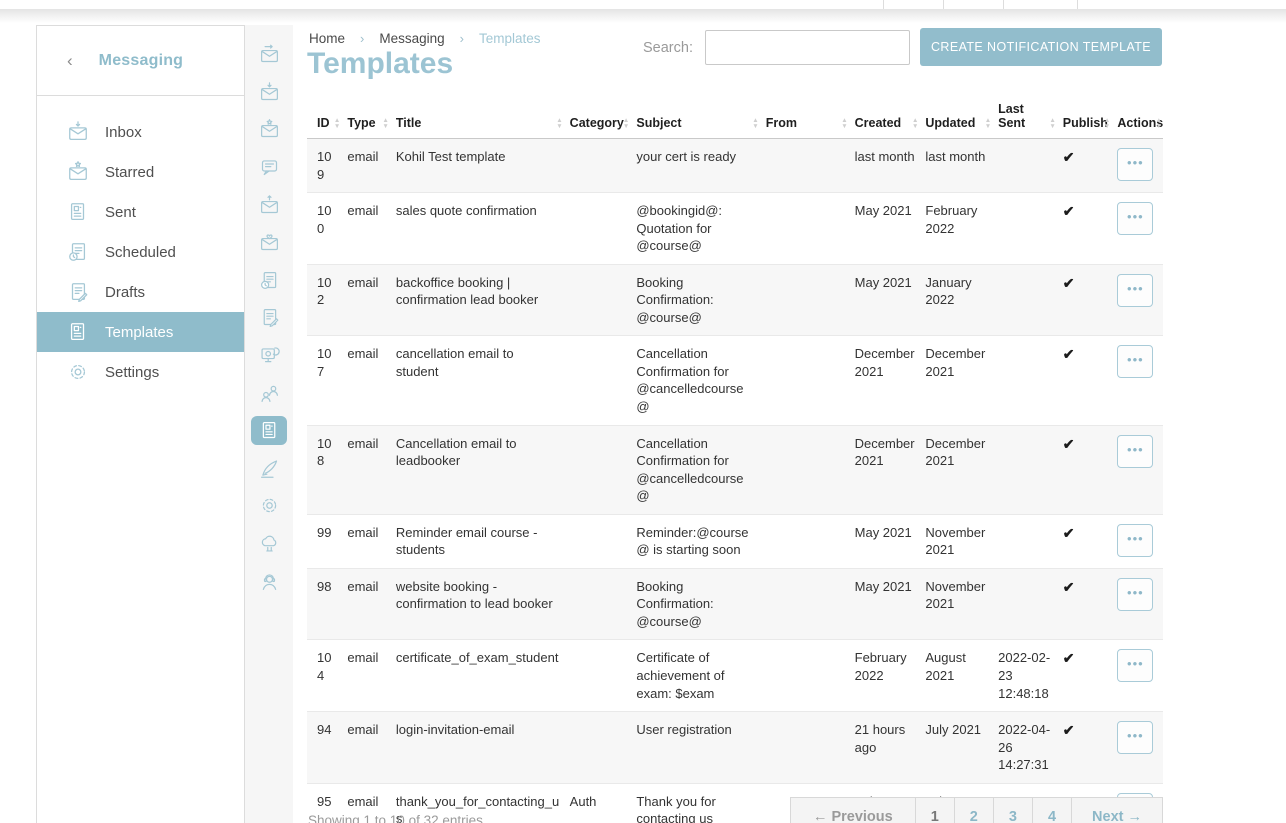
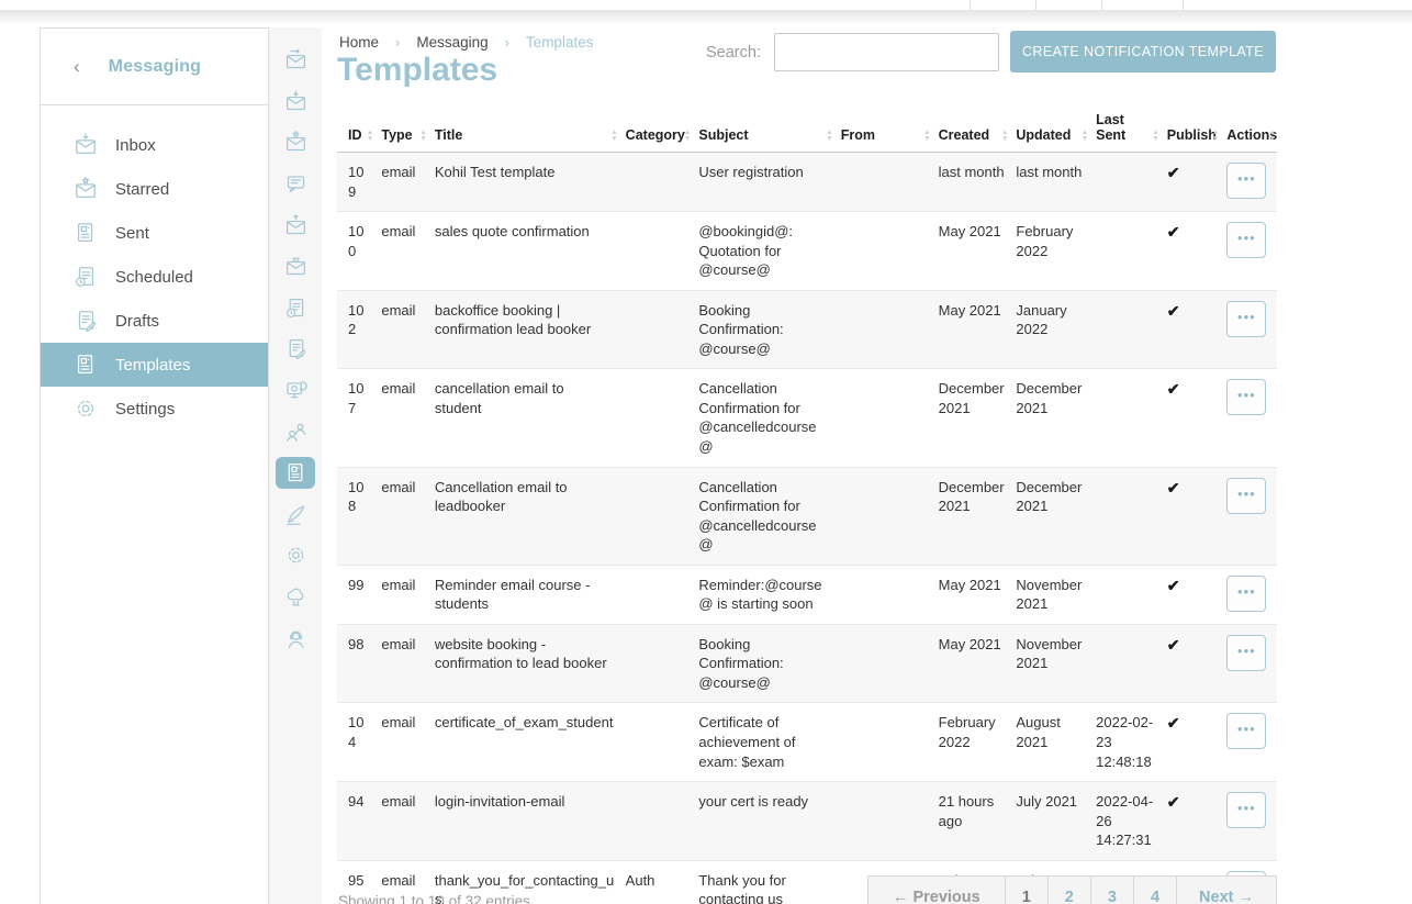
  ‹
  Messaging
  Inbox
  Starred
  Sent
  Scheduled
  Drafts
  Templates
  Settings
  Home
  ›
  Messaging
  ›
  Templates
  Templates
  Search:
  CREATE NOTIFICATION TEMPLATE
  ID	Type	Title	Category	Subject	From	Created	Updated	Last Sent	Publish	Actions
- 109	email	Kohil Test template		your cert is ready		last month	last month		✔	•••
+ 109	email	Kohil Test template		User registration		last month	last month		✔	•••
  100	email	sales quote confirmation		@bookingid@: Quotation for @course@		May 2021	February 2022		✔	•••
  102	email	backoffice booking | confirmation lead booker		Booking Confirmation: @course@		May 2021	January 2022		✔	•••
  107	email	cancellation email to student		Cancellation Confirmation for @cancelledcourse@		December 2021	December 2021		✔	•••
  108	email	Cancellation email to leadbooker		Cancellation Confirmation for @cancelledcourse@		December 2021	December 2021		✔	•••
  99	email	Reminder email course - students		Reminder:@course@ is starting soon		May 2021	November 2021		✔	•••
  98	email	website booking - confirmation to lead booker		Booking Confirmation: @course@		May 2021	November 2021		✔	•••
  104	email	certificate_of_exam_student		Certificate of achievement of exam: $exam		February 2022	August 2021	2022-02-23 12:48:18	✔	•••
- 94	email	login-invitation-email		User registration		21 hours ago	July 2021	2022-04-26 14:27:31	✔	•••
+ 94	email	login-invitation-email		your cert is ready		21 hours ago	July 2021	2022-04-26 14:27:31	✔	•••
  Showing 1 to 10 of 32 entries
  ← Previous
  1
  2
  3
  4
  Next →
